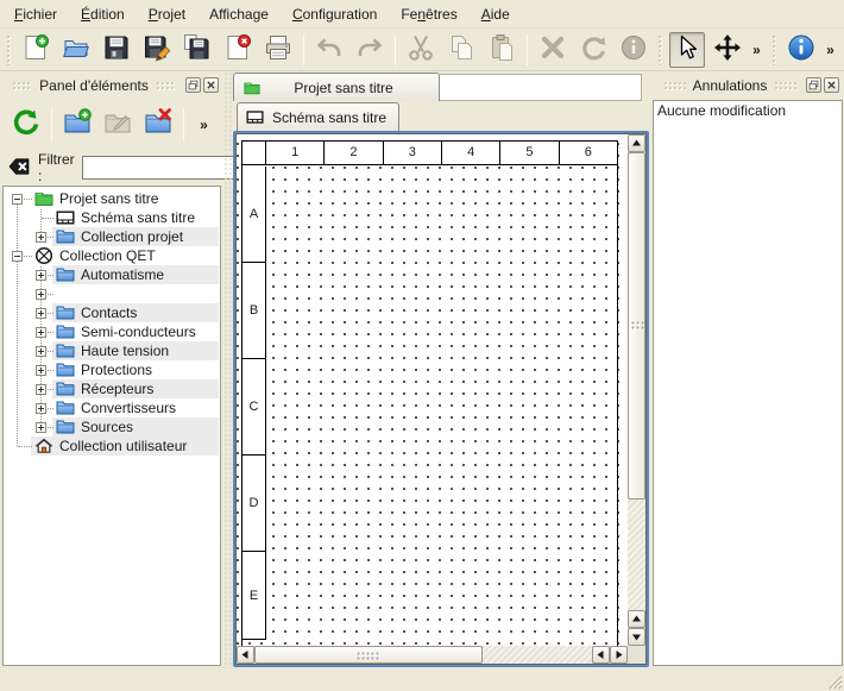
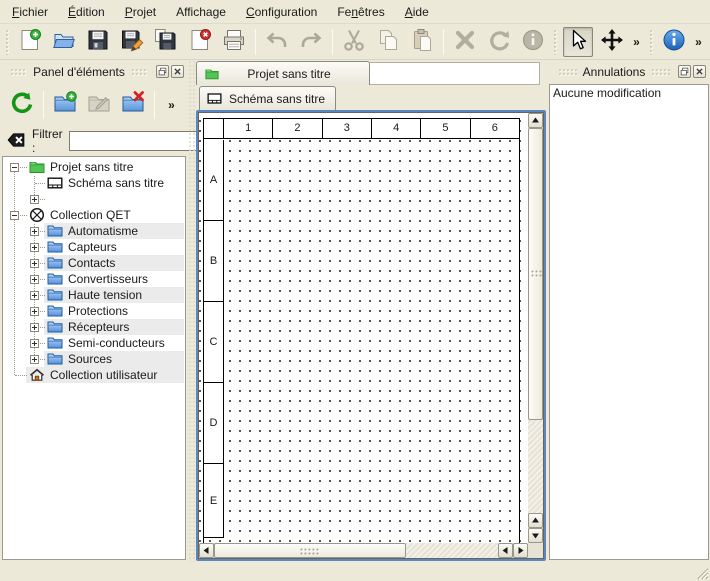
  Fichier
  Édition
  Projet
  Affichage
  Configuration
  Fenêtres
  Aide
  »
  »
  Panel d'éléments
  »
  Filtrer :
  Projet sans titre
  Schéma sans titre
- Collection projet
  Collection QET
  Automatisme
+ Capteurs
  Contacts
- Semi-conducteurs
+ Convertisseurs
  Haute tension
  Protections
  Récepteurs
- Convertisseurs
+ Semi-conducteurs
  Sources
  Collection utilisateur
  Projet sans titre
  Schéma sans titre
  1
  2
  3
  4
  5
  6
  A
  B
  C
  D
  E
  Annulations
  Aucune modification
